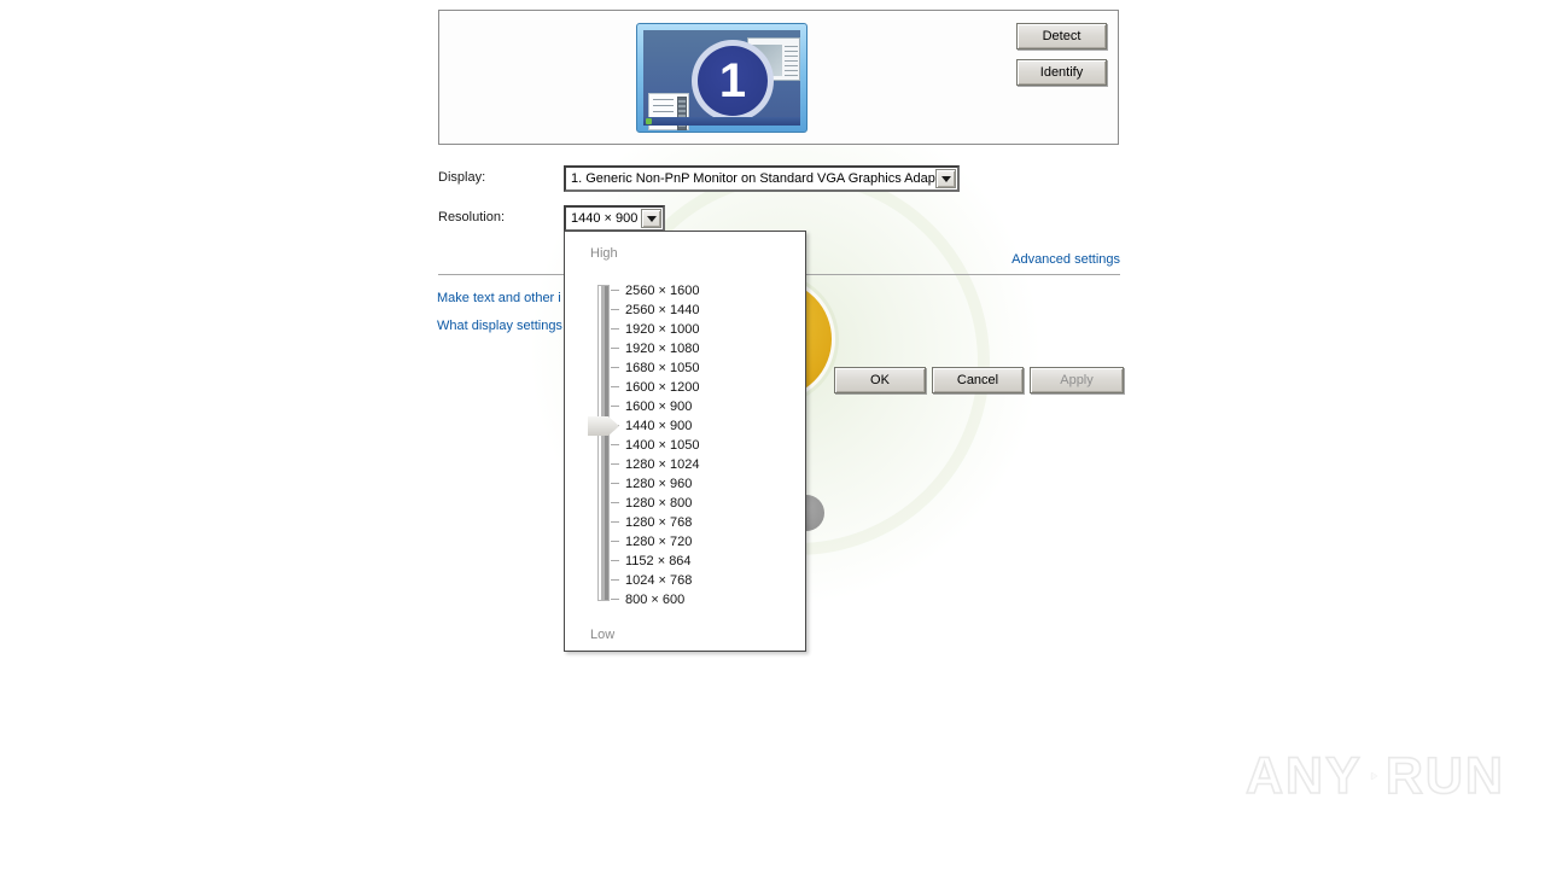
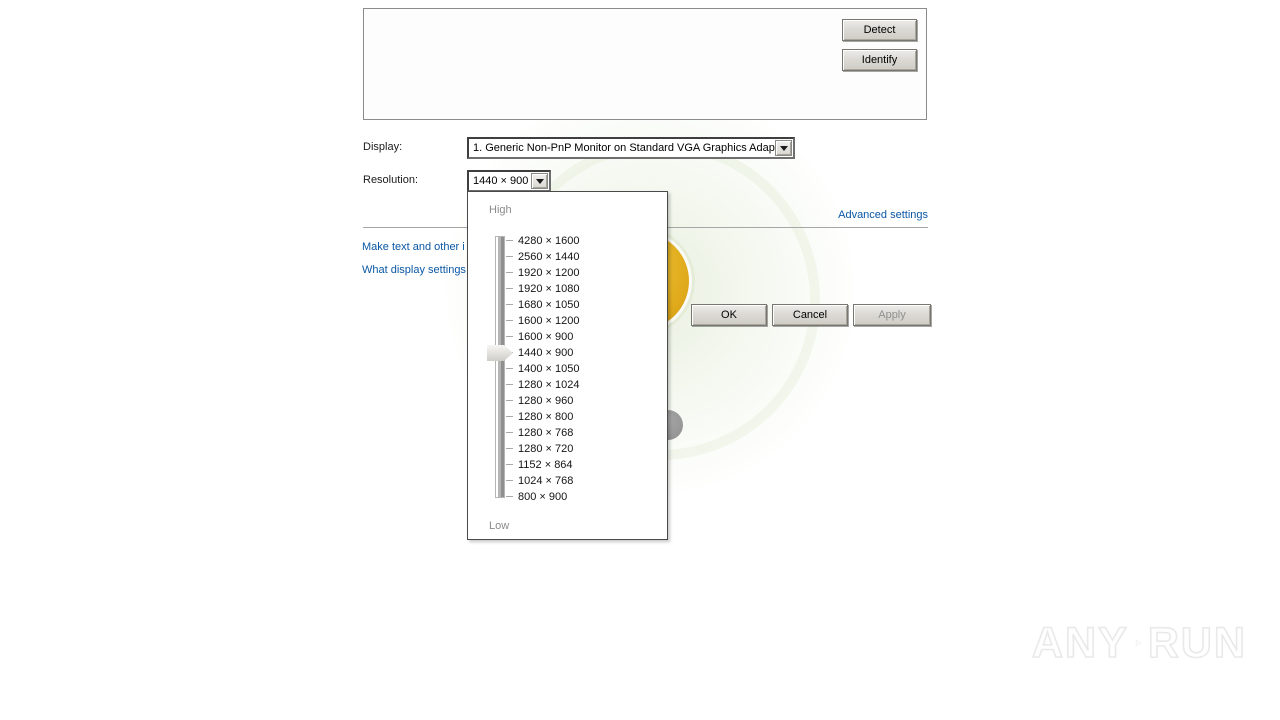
- 1
  Detect
  Identify
  Display:
  1. Generic Non-PnP Monitor on Standard VGA Graphics Adap
  Resolution:
  1440 × 900
  Advanced settings
  Make text and other i
  What display settings
  OK
  Cancel
  Apply
  High
- 2560 × 1600
+ 4280 × 1600
  2560 × 1440
- 1920 × 1000
+ 1920 × 1200
  1920 × 1080
  1680 × 1050
  1600 × 1200
  1600 × 900
  1440 × 900
  1400 × 1050
  1280 × 1024
  1280 × 960
  1280 × 800
  1280 × 768
  1280 × 720
  1152 × 864
  1024 × 768
- 800 × 600
+ 800 × 900
  Low
